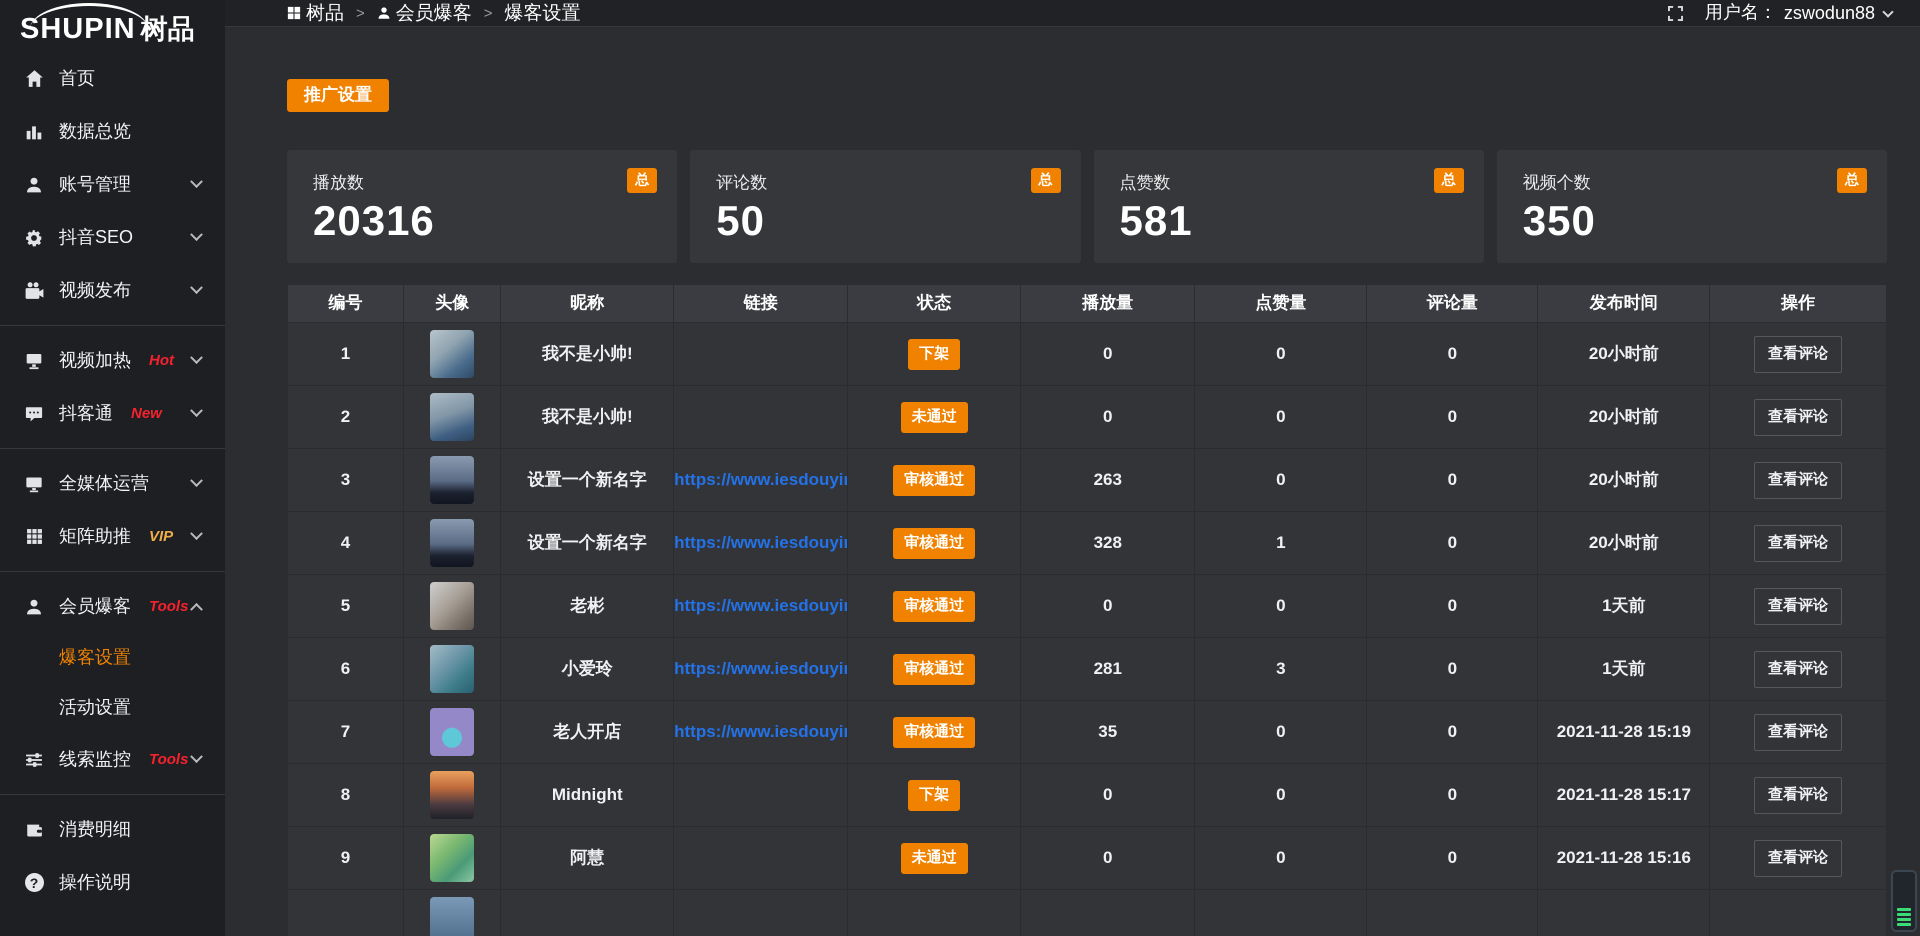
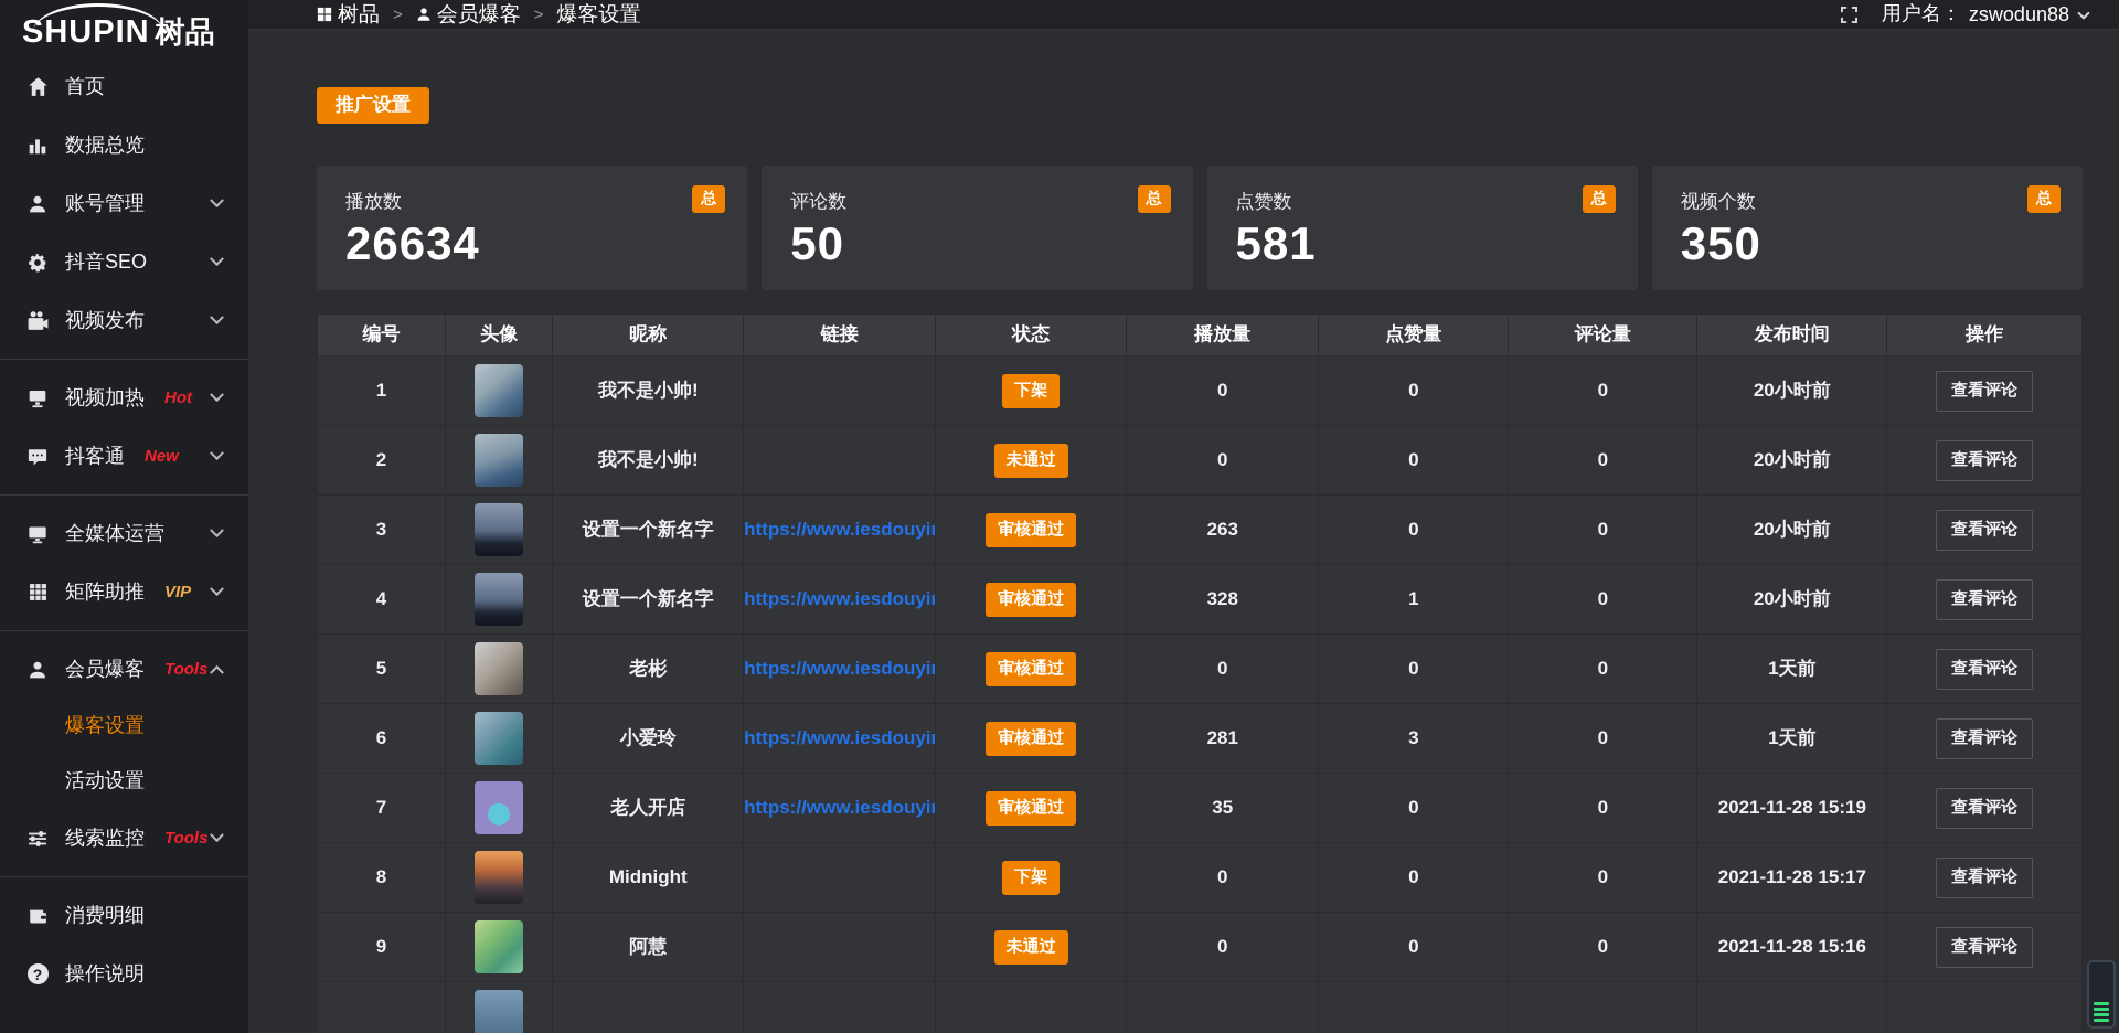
  SHUPIN 树品
  首页
  数据总览
  账号管理
  抖音SEO
  视频发布
  视频加热
  Hot
  抖客通
  New
  全媒体运营
  矩阵助推
  VIP
  会员爆客
  Tools
  爆客设置
  活动设置
  线索监控
  Tools
  消费明细
  操作说明
  树品
  >
  会员爆客
  >
  爆客设置
  用户名：
  zswodun88
  推广设置
  总
  播放数
- 20316
+ 26634
  总
  评论数
  50
  总
  点赞数
  581
  总
  视频个数
  350
  编号	头像	昵称	链接	状态	播放量	点赞量	评论量	发布时间	操作
  1		我不是小帅!		下架	0	0	0	20小时前	查看评论
  2		我不是小帅!		未通过	0	0	0	20小时前	查看评论
  3		设置一个新名字	https://www.iesdouyi	审核通过	263	0	0	20小时前	查看评论
  4		设置一个新名字	https://www.iesdouyi	审核通过	328	1	0	20小时前	查看评论
  5		老彬	https://www.iesdouyi	审核通过	0	0	0	1天前	查看评论
  6		小爱玲	https://www.iesdouyi	审核通过	281	3	0	1天前	查看评论
  7		老人开店	https://www.iesdouyi	审核通过	35	0	0	2021-11-28 15:19	查看评论
  8		Midnight		下架	0	0	0	2021-11-28 15:17	查看评论
  9		阿慧		未通过	0	0	0	2021-11-28 15:16	查看评论
